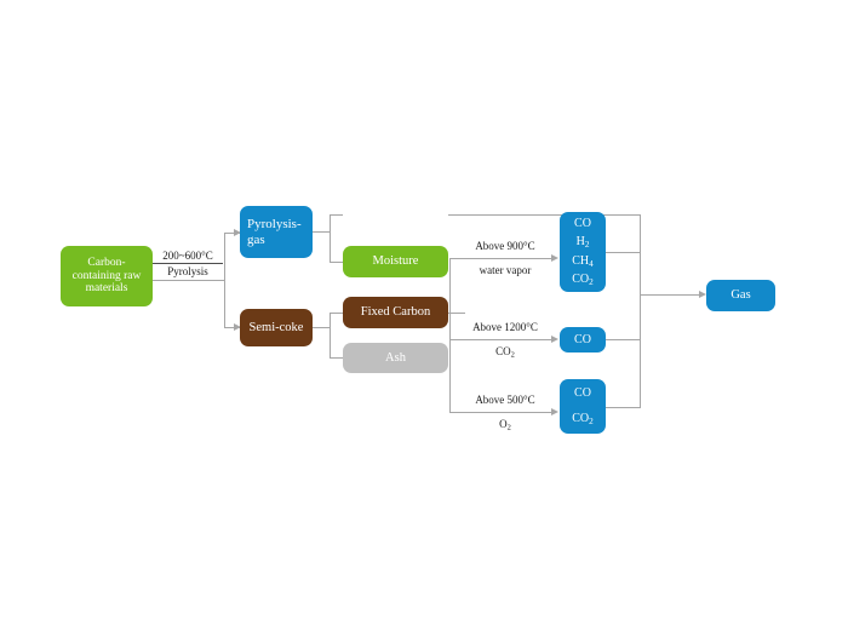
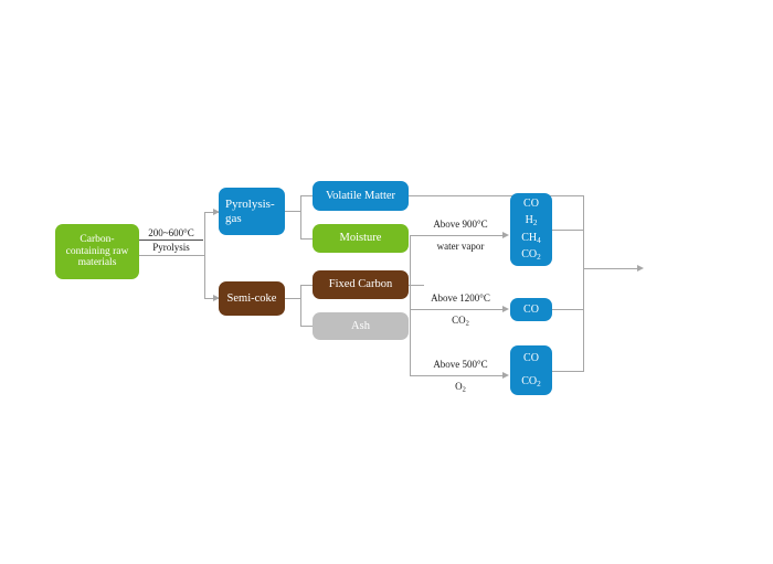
  200~600°C
  Pyrolysis
  Above 900°C
  water vapor
  Above 1200°C
  Above 500°C
  Carbon-containing raw materials
  Pyrolysis-gas
  Semi-coke
+ Volatile Matter
  Moisture
  Fixed Carbon
  Ash
  CO
  H2
  CH4
  CO2
  CO
  CO
  CO2
- Gas
